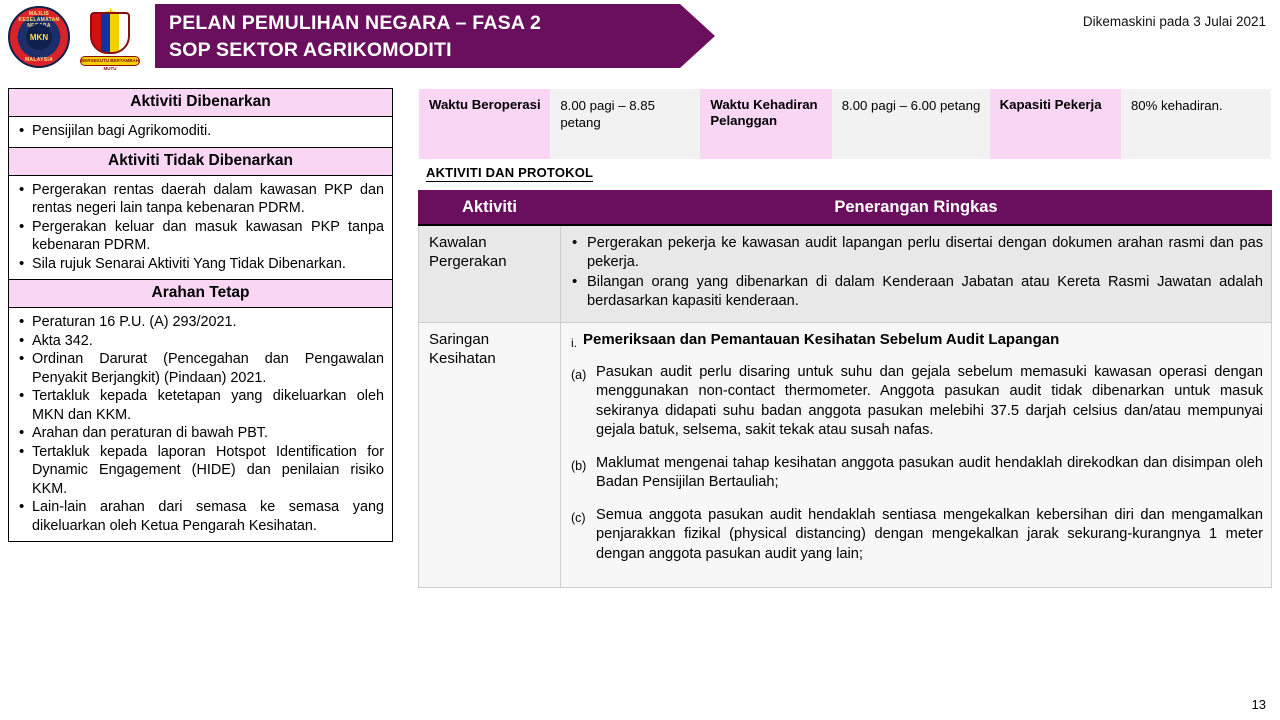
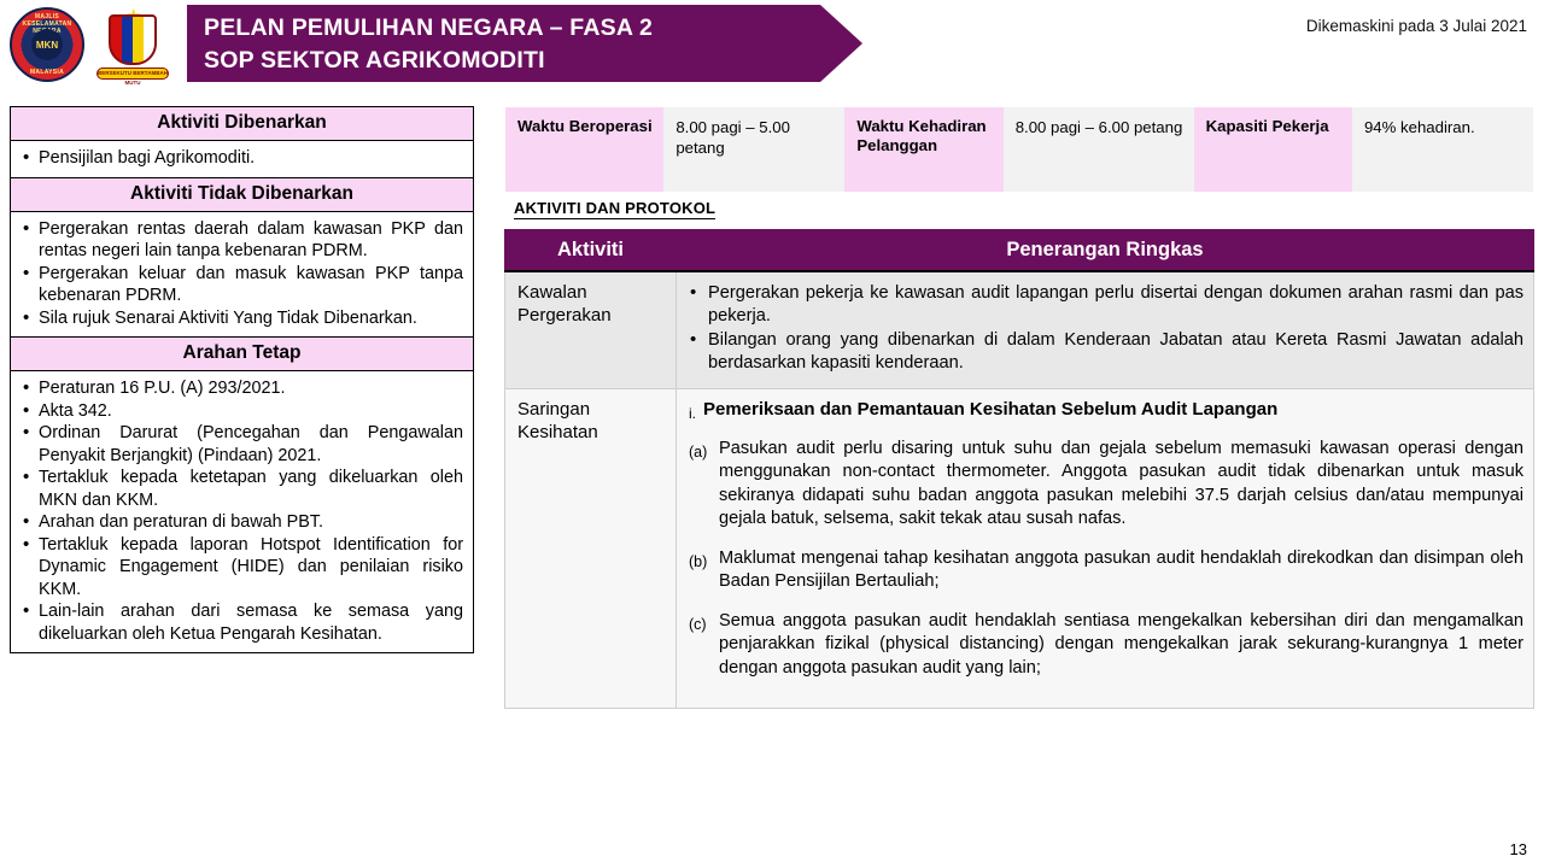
  MKN
  PELAN PEMULIHAN NEGARA – FASA 2
  SOP SEKTOR AGRIKOMODITI
  Dikemaskini pada 3 Julai 2021
  Aktiviti Dibenarkan
  Pensijilan bagi Agrikomoditi.
  Aktiviti Tidak Dibenarkan
  Pergerakan rentas daerah dalam kawasan PKP dan rentas negeri lain tanpa kebenaran PDRM.
  Pergerakan keluar dan masuk kawasan PKP tanpa kebenaran PDRM.
  Sila rujuk Senarai Aktiviti Yang Tidak Dibenarkan.
  Arahan Tetap
  Peraturan 16 P.U. (A) 293/2021.
  Akta 342.
  Ordinan Darurat (Pencegahan dan Pengawalan Penyakit Berjangkit) (Pindaan) 2021.
  Tertakluk kepada ketetapan yang dikeluarkan oleh MKN dan KKM.
  Arahan dan peraturan di bawah PBT.
  Tertakluk kepada laporan Hotspot Identification for Dynamic Engagement (HIDE) dan penilaian risiko KKM.
  Lain-lain arahan dari semasa ke semasa yang dikeluarkan oleh Ketua Pengarah Kesihatan.
  Waktu Beroperasi
- 8.00 pagi – 8.85 petang
+ 8.00 pagi – 5.00 petang
  Waktu Kehadiran Pelanggan
  8.00 pagi – 6.00 petang
  Kapasiti Pekerja
- 80% kehadiran.
+ 94% kehadiran.
  AKTIVITI DAN PROTOKOL
  Aktiviti	Penerangan Ringkas
  Kawalan Pergerakan	Pergerakan pekerja ke kawasan audit lapangan perlu disertai dengan dokumen arahan rasmi dan pas pekerja. Bilangan orang yang dibenarkan di dalam Kenderaan Jabatan atau Kereta Rasmi Jawatan adalah berdasarkan kapasiti kenderaan.
  Saringan Kesihatan	i. Pemeriksaan dan Pemantauan Kesihatan Sebelum Audit Lapangan (a) Pasukan audit perlu disaring untuk suhu dan gejala sebelum memasuki kawasan operasi dengan menggunakan non-contact thermometer. Anggota pasukan audit tidak dibenarkan untuk masuk sekiranya didapati suhu badan anggota pasukan melebihi 37.5 darjah celsius dan/atau mempunyai gejala batuk, selsema, sakit tekak atau susah nafas. (b) Maklumat mengenai tahap kesihatan anggota pasukan audit hendaklah direkodkan dan disimpan oleh Badan Pensijilan Bertauliah; (c) Semua anggota pasukan audit hendaklah sentiasa mengekalkan kebersihan diri dan mengamalkan penjarakkan fizikal (physical distancing) dengan mengekalkan jarak sekurang-kurangnya 1 meter dengan anggota pasukan audit yang lain;
  13
